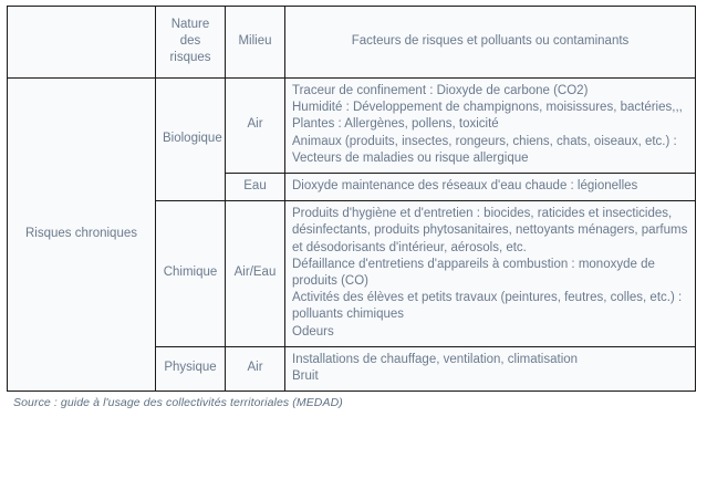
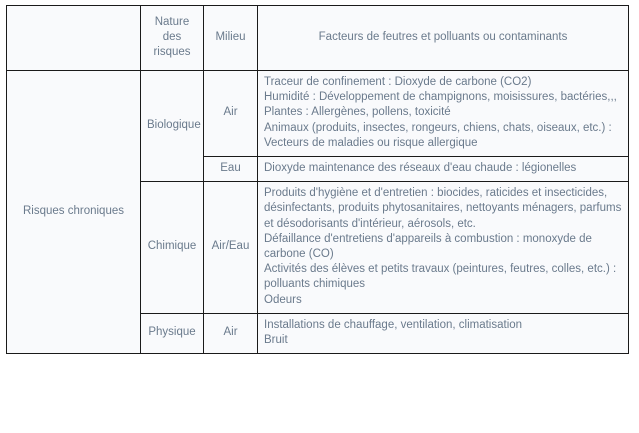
- 	Nature des risques	Milieu	Facteurs de risques et polluants ou contaminants
+ 	Nature des risques	Milieu	Facteurs de feutres et polluants ou contaminants
  Risques chroniques	Biologique	Air	Traceur de confinement : Dioxyde de carbone (CO2) Humidité : Développement de champignons, moisissures, bactéries,,, Plantes : Allergènes, pollens, toxicité Animaux (produits, insectes, rongeurs, chiens, chats, oiseaux, etc.) : Vecteurs de maladies ou risque allergique
  Eau	Dioxyde maintenance des réseaux d'eau chaude : légionelles
- Chimique	Air/Eau	Produits d'hygiène et d'entretien : biocides, raticides et insecticides, désinfectants, produits phytosanitaires, nettoyants ménagers, parfums et désodorisants d'intérieur, aérosols, etc. Défaillance d'entretiens d'appareils à combustion : monoxyde de produits (CO) Activités des élèves et petits travaux (peintures, feutres, colles, etc.) : polluants chimiques Odeurs
+ Chimique	Air/Eau	Produits d'hygiène et d'entretien : biocides, raticides et insecticides, désinfectants, produits phytosanitaires, nettoyants ménagers, parfums et désodorisants d'intérieur, aérosols, etc. Défaillance d'entretiens d'appareils à combustion : monoxyde de carbone (CO) Activités des élèves et petits travaux (peintures, feutres, colles, etc.) : polluants chimiques Odeurs
  Physique	Air	Installations de chauffage, ventilation, climatisation Bruit
- Source : guide à l'usage des collectivités territoriales (MEDAD)
